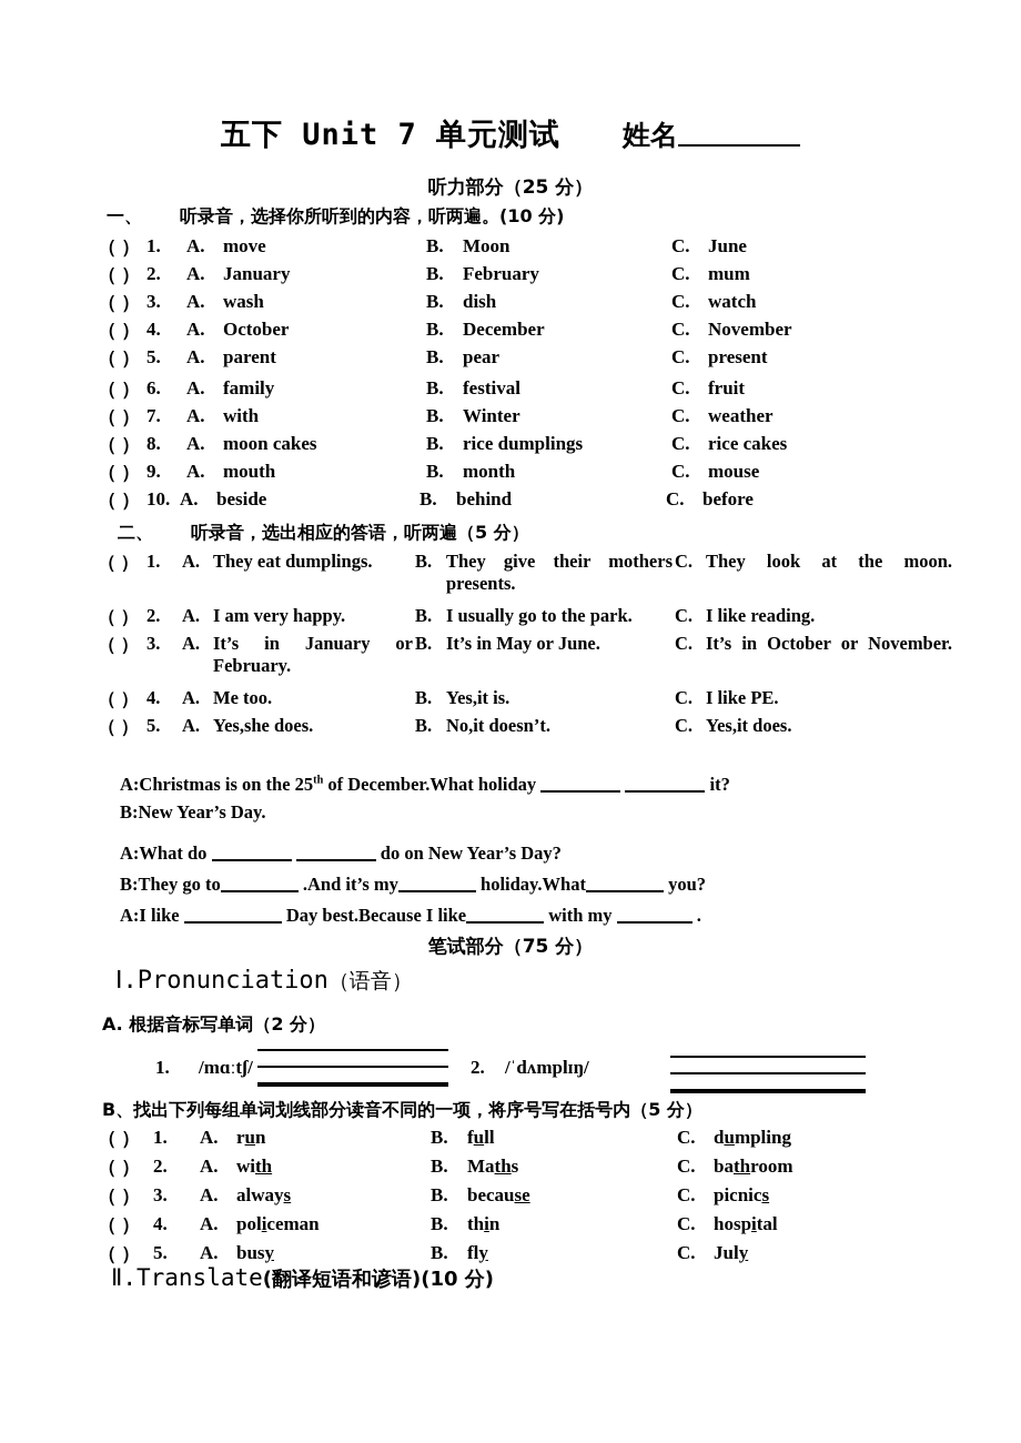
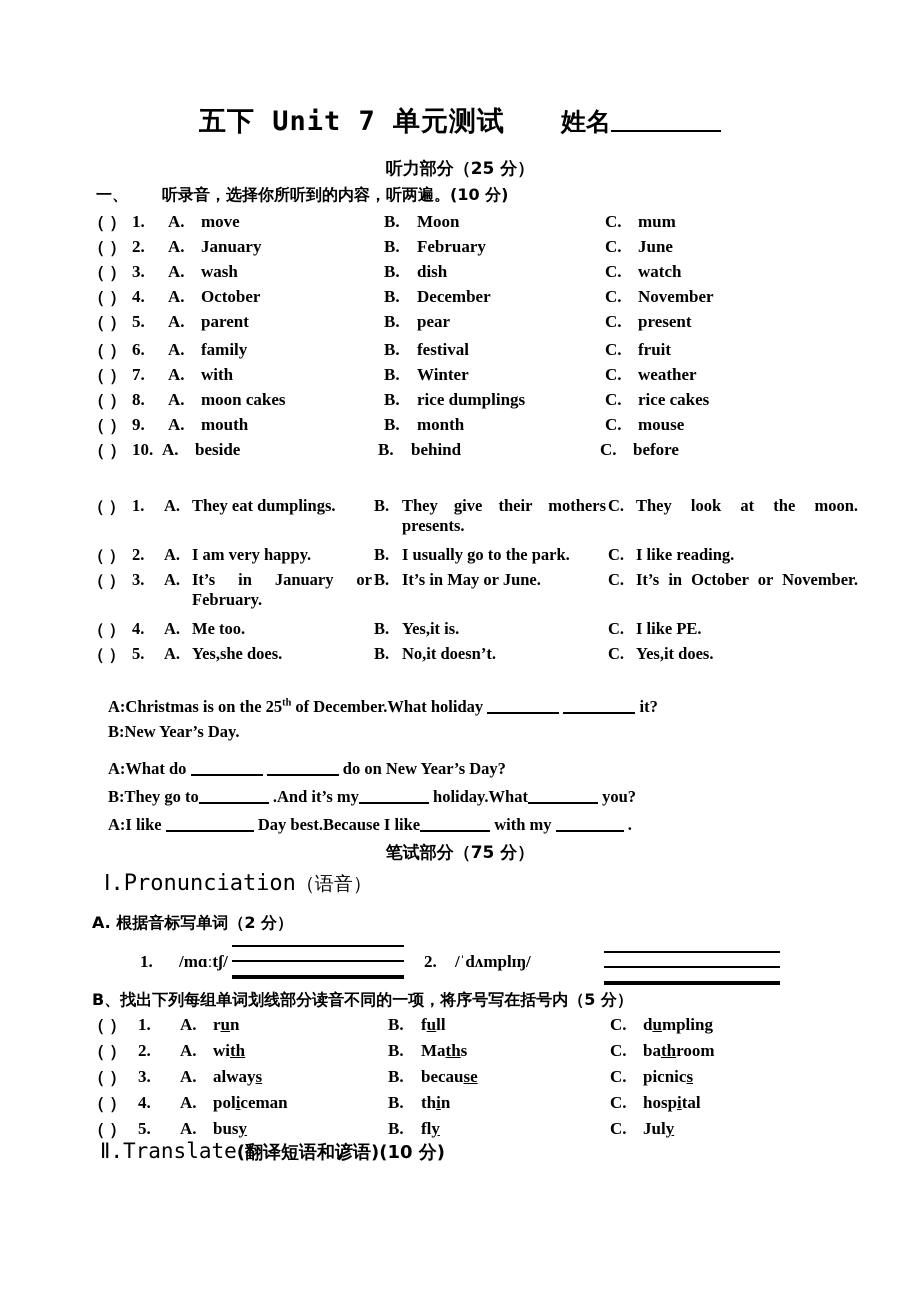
  五下 Unit 7 单元测试 姓名
  听力部分（25 分）
  一、 听录音，选择你所听到的内容，听两遍。(10 分)
  （ ）
  1.
  A. move
  B. Moon
- C. June
+ C. mum
  （ ）
  2.
  A. January
  B. February
- C. mum
+ C. June
  （ ）
  3.
  A. wash
  B. dish
  C. watch
  （ ）
  4.
  A. October
  B. December
  C. November
  （ ）
  5.
  A. parent
  B. pear
  C. present
  （ ）
  6.
  A. family
  B. festival
  C. fruit
  （ ）
  7.
  A. with
  B. Winter
  C. weather
  （ ）
  8.
  A. moon cakes
  B. rice dumplings
  C. rice cakes
  （ ）
  9.
  A. mouth
  B. month
  C. mouse
  （ ）
  10.
  A. beside
  B. behind
  C. before
- 二、 听录音，选出相应的答语，听两遍（5 分）
  （ ）
  1.
  A.
  They eat dumplings.
  B.
  They give their mothers presents.
  C.
  They look at the moon.
  （ ）
  2.
  A.
  I am very happy.
  B.
  I usually go to the park.
  C.
  I like reading.
  （ ）
  3.
  A.
  It’s in January or February.
  B.
  It’s in May or June.
  C.
  It’s in October or November.
  （ ）
  4.
  A.
  Me too.
  B.
  Yes,it is.
  C.
  I like PE.
  （ ）
  5.
  A.
  Yes,she does.
  B.
  No,it doesn’t.
  C.
  Yes,it does.
  A:Christmas is on the 25th of December.What holiday it?
  B:New Year’s Day.
  A:What do do on New Year’s Day?
  B:They go to .And it’s my holiday.What you?
  A:I like Day best.Because I like with my .
  笔试部分（75 分）
  Ⅰ.Pronunciation（语音）
  A. 根据音标写单词（2 分）
  1. /mɑːtʃ/
  2. /ˈdʌmplɪŋ/
  B、找出下列每组单词划线部分读音不同的一项，将序号写在括号内（5 分）
  （ ）
  1.
  A. run
  B. full
  C. dumpling
  （ ）
  2.
  A. with
  B. Maths
  C. bathroom
  （ ）
  3.
  A. always
  B. because
  C. picnics
  （ ）
  4.
  A. policeman
  B. thin
  C. hospital
  （ ）
  5.
  A. busy
  B. fly
  C. July
  Ⅱ.Translate(翻译短语和谚语)(10 分)
